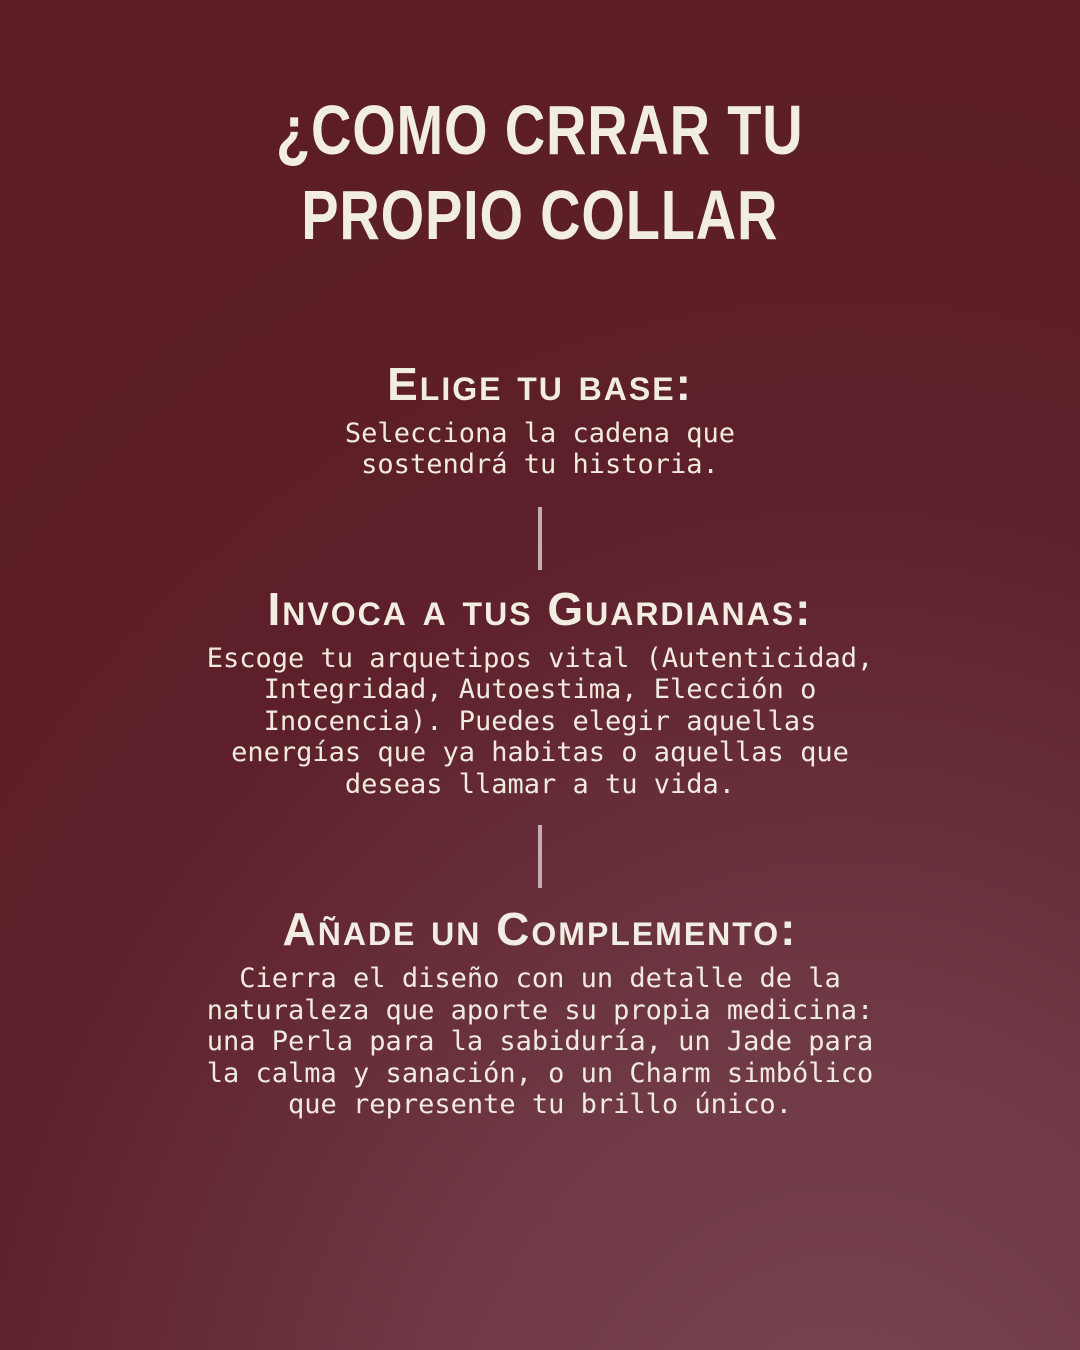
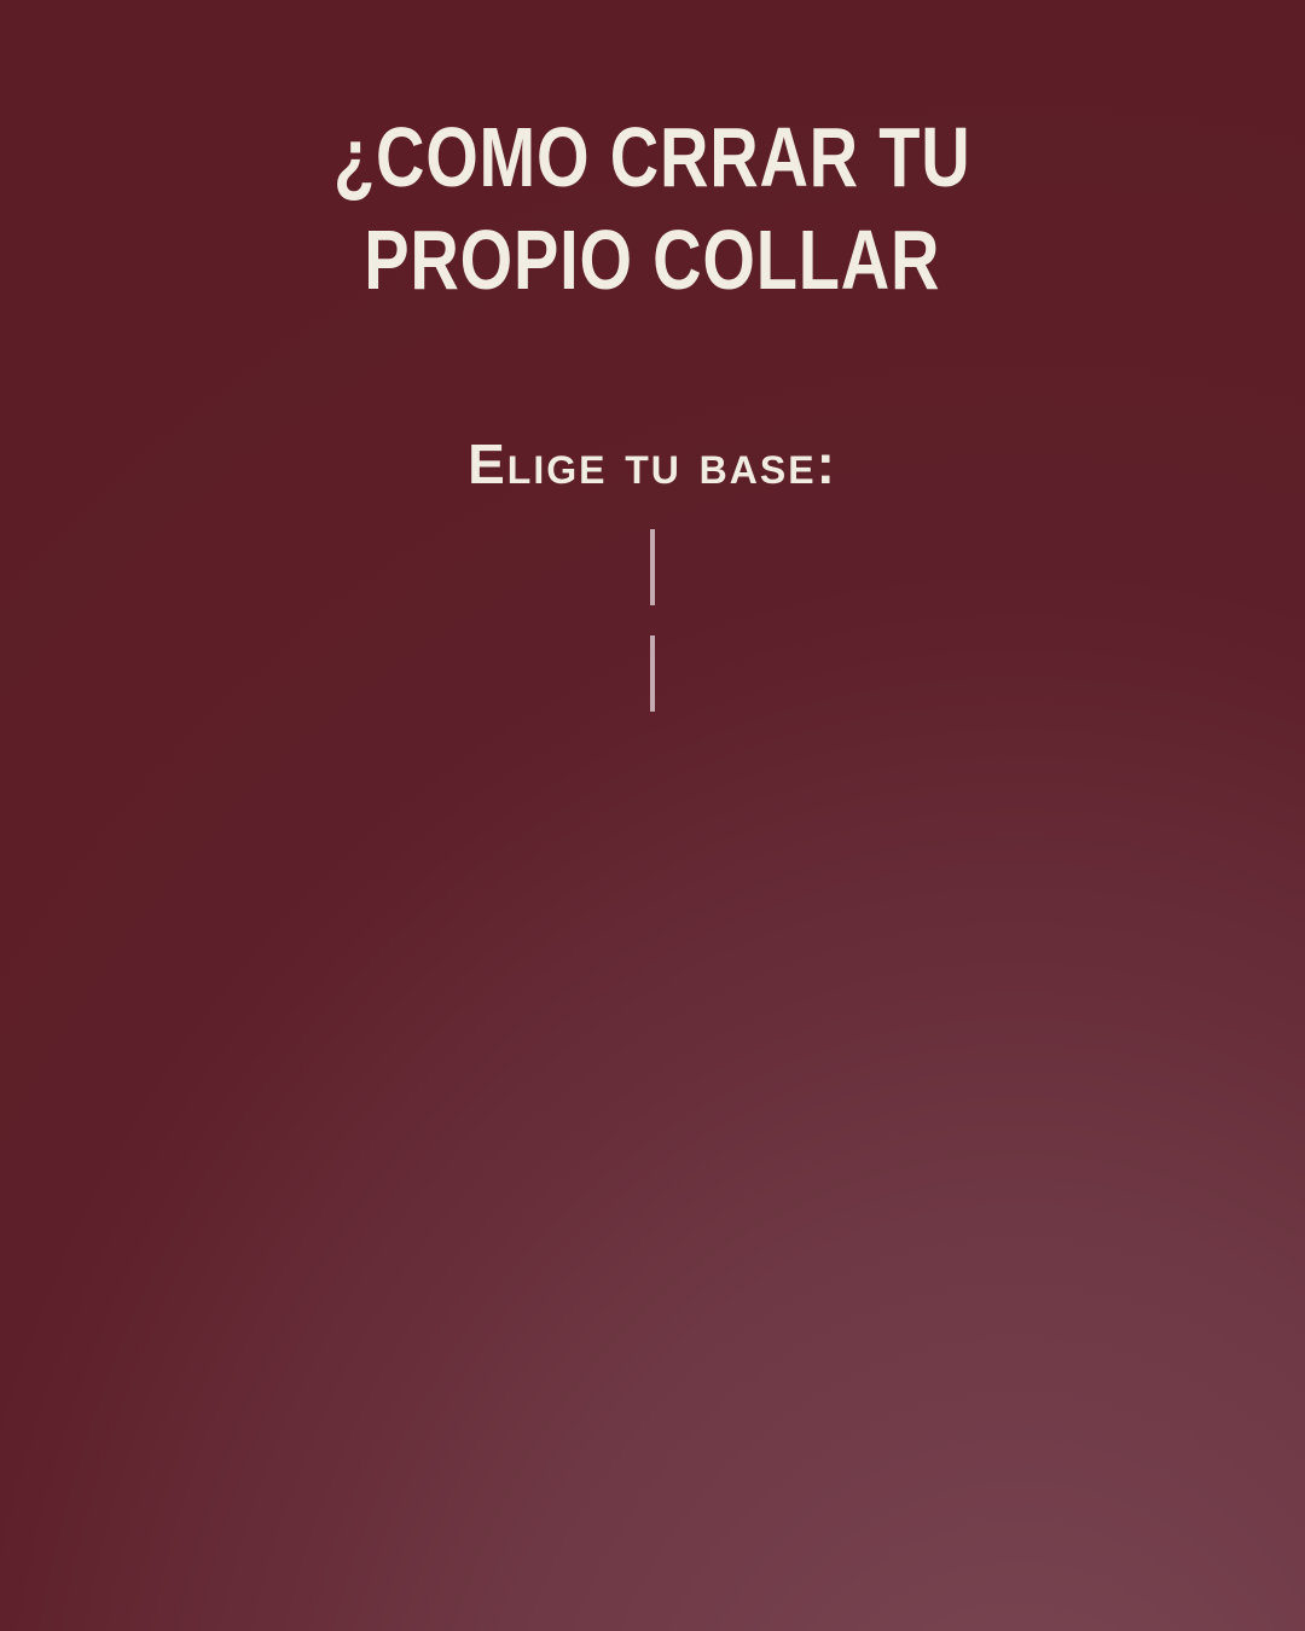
  ¿COMO CRRAR TU
  PROPIO COLLAR
  Elige tu base:
- Selecciona la cadena que
- sostendrá tu historia.
- Invoca a tus Guardianas:
- Escoge tu arquetipos vital (Autenticidad,
- Integridad, Autoestima, Elección o
- Inocencia). Puedes elegir aquellas
- energías que ya habitas o aquellas que
- deseas llamar a tu vida.
- Añade un Complemento:
- Cierra el diseño con un detalle de la
- naturaleza que aporte su propia medicina:
- una Perla para la sabiduría, un Jade para
- la calma y sanación, o un Charm simbólico
- que represente tu brillo único.
